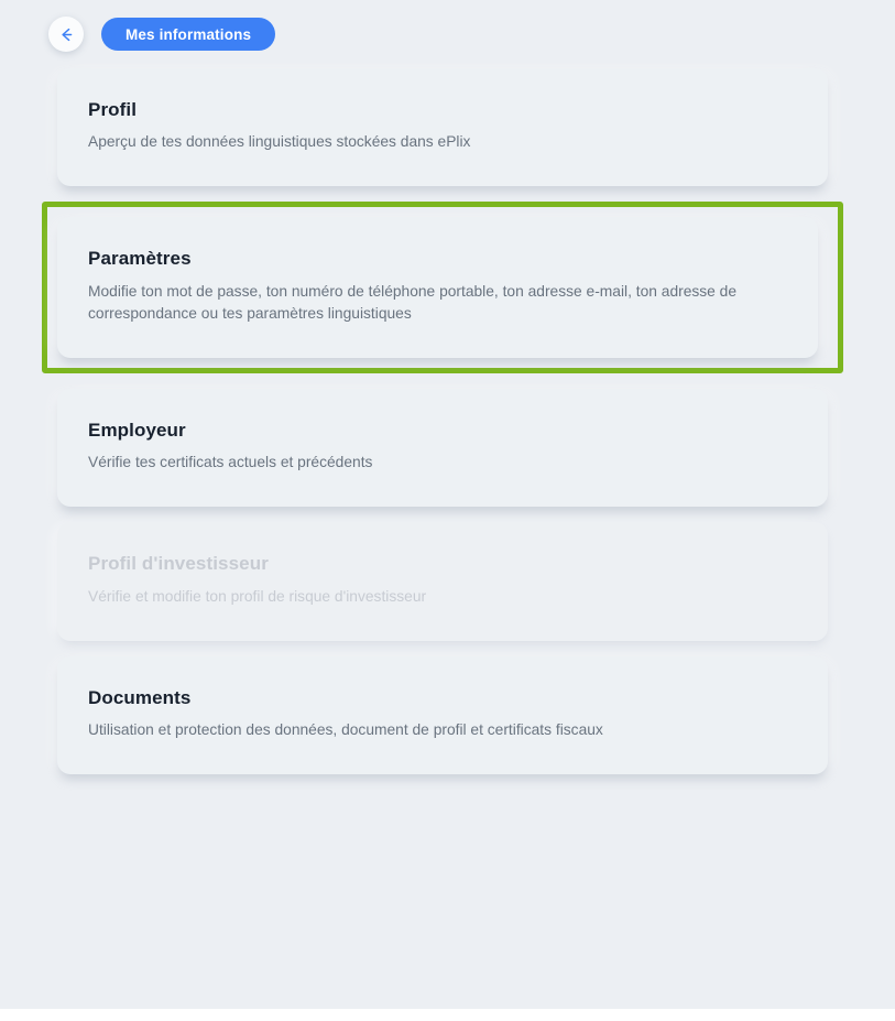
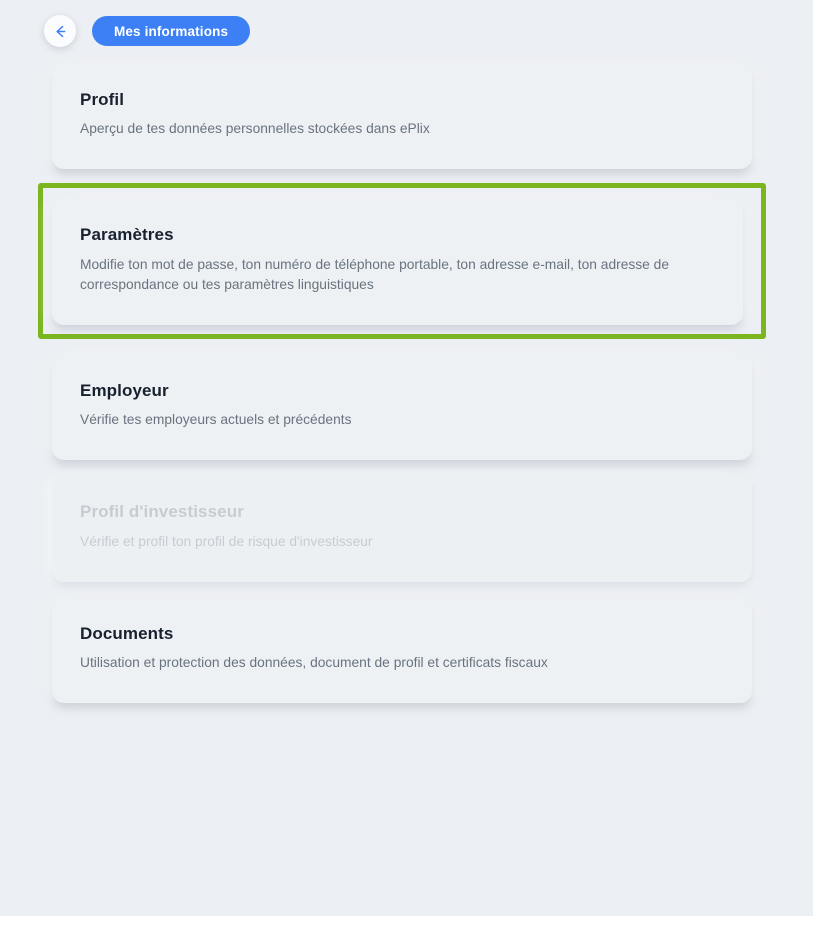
  Mes informations
  Profil
- Aperçu de tes données linguistiques stockées dans ePlix
+ Aperçu de tes données personnelles stockées dans ePlix
  Paramètres
  Modifie ton mot de passe, ton numéro de téléphone portable, ton adresse e-mail, ton adresse de correspondance ou tes paramètres linguistiques
  Employeur
- Vérifie tes certificats actuels et précédents
+ Vérifie tes employeurs actuels et précédents
  Profil d'investisseur
- Vérifie et modifie ton profil de risque d'investisseur
+ Vérifie et profil ton profil de risque d'investisseur
  Documents
  Utilisation et protection des données, document de profil et certificats fiscaux
